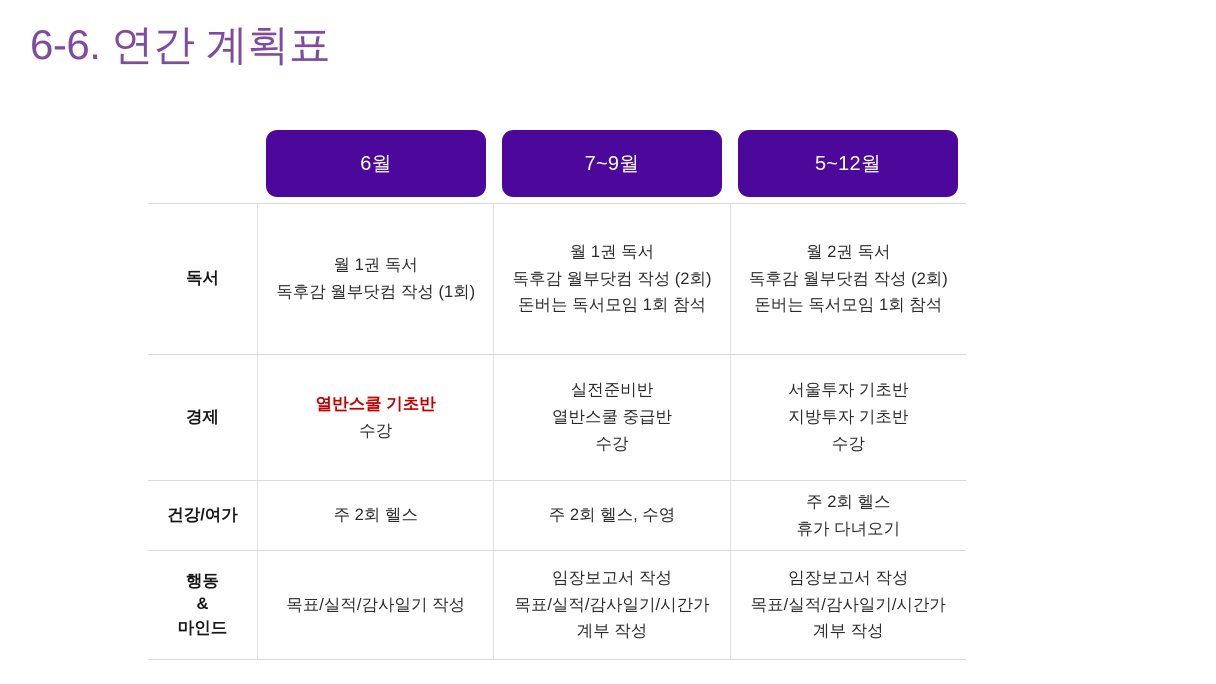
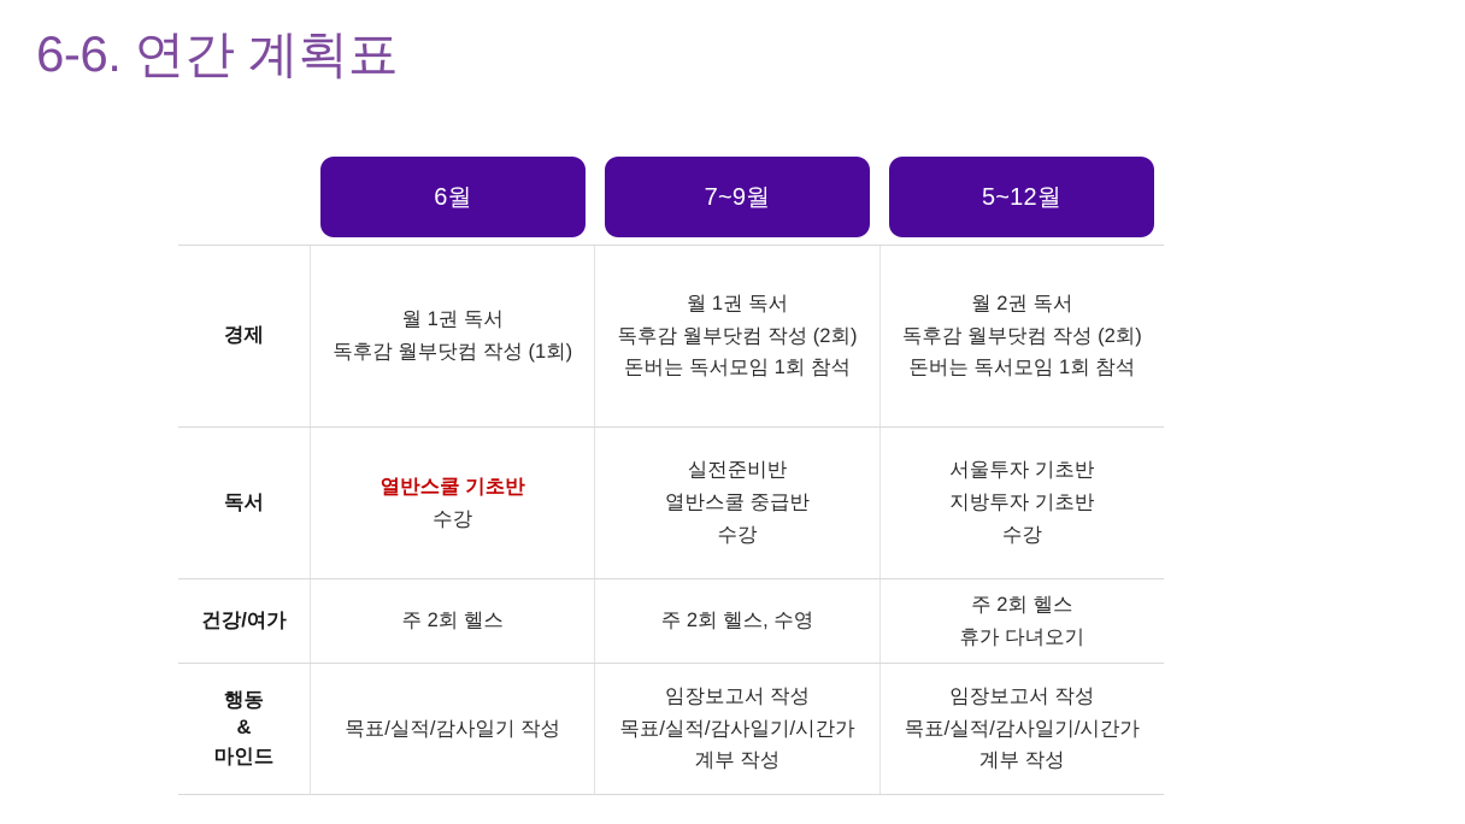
  6-6. 연간 계획표
  6월
  7~9월
  5~12월
- 독서
+ 경제
  월 1권 독서
  독후감 월부닷컴 작성 (1회)
  월 1권 독서
  독후감 월부닷컴 작성 (2회)
  돈버는 독서모임 1회 참석
  월 2권 독서
  독후감 월부닷컴 작성 (2회)
  돈버는 독서모임 1회 참석
- 경제
+ 독서
  열반스쿨 기초반
  수강
  실전준비반
  열반스쿨 중급반
  수강
  서울투자 기초반
  지방투자 기초반
  수강
  건강/여가
  주 2회 헬스
  주 2회 헬스, 수영
  주 2회 헬스
  휴가 다녀오기
  행동
  &
  마인드
  목표/실적/감사일기 작성
  임장보고서 작성
  목표/실적/감사일기/시간가계부 작성
  임장보고서 작성
  목표/실적/감사일기/시간가계부 작성
